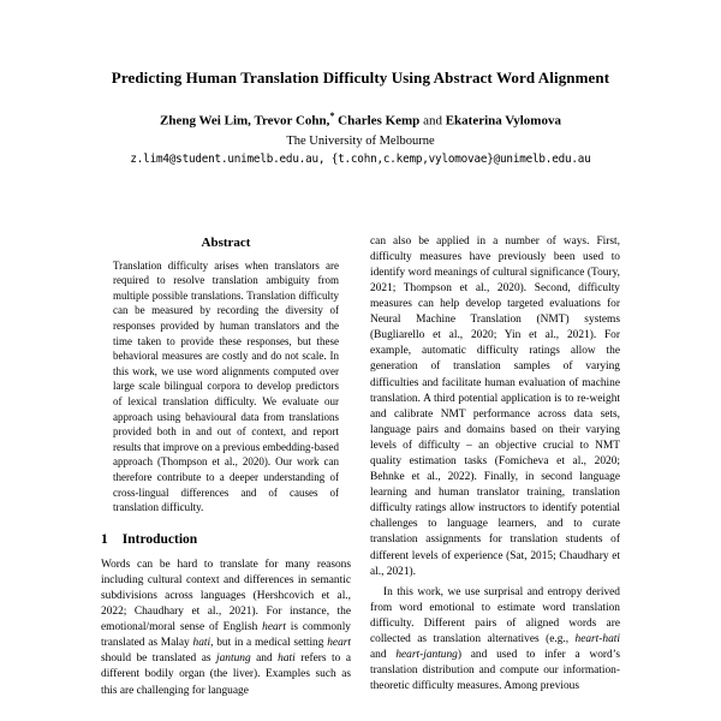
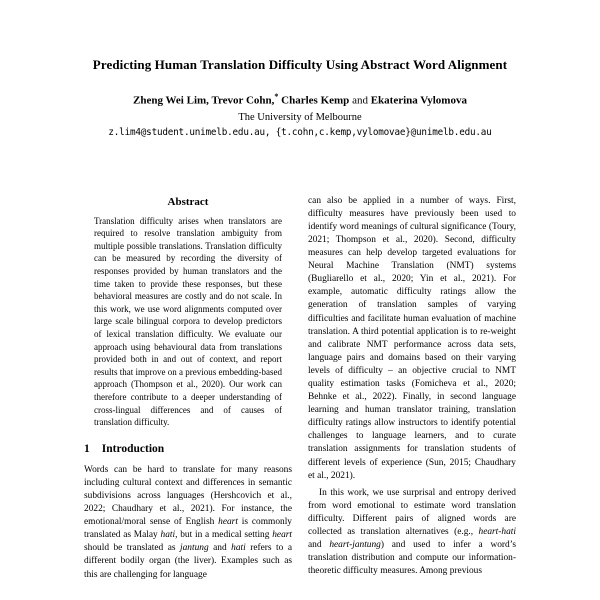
  Predicting Human Translation Difficulty Using Abstract Word Alignment
  Zheng Wei Lim, Trevor Cohn,* Charles Kemp and Ekaterina Vylomova
  The University of Melbourne
  z.lim4@student.unimelb.edu.au, {t.cohn,c.kemp,vylomovae}@unimelb.edu.au
  Abstract
  Translation difficulty arises when translators are required to resolve translation ambiguity from multiple possible translations. Translation difficulty can be measured by recording the diversity of responses provided by human translators and the time taken to provide these responses, but these behavioral measures are costly and do not scale. In this work, we use word alignments computed over large scale bilingual corpora to develop predictors of lexical translation difficulty. We evaluate our approach using behavioural data from translations provided both in and out of context, and report results that improve on a previous embedding-based approach (Thompson et al., 2020). Our work can therefore contribute to a deeper understanding of cross-lingual differences and of causes of translation difficulty.
  1 Introduction
  Words can be hard to translate for many reasons including cultural context and differences in semantic subdivisions across languages (Hershcovich et al., 2022; Chaudhary et al., 2021). For instance, the emotional/moral sense of English heart is commonly translated as Malay hati, but in a medical setting heart should be translated as jantung and hati refers to a different bodily organ (the liver). Examples such as this are challenging for language
- can also be applied in a number of ways. First, difficulty measures have previously been used to identify word meanings of cultural significance (Toury, 2021; Thompson et al., 2020). Second, difficulty measures can help develop targeted evaluations for Neural Machine Translation (NMT) systems (Bugliarello et al., 2020; Yin et al., 2021). For example, automatic difficulty ratings allow the generation of translation samples of varying difficulties and facilitate human evaluation of machine translation. A third potential application is to re-weight and calibrate NMT performance across data sets, language pairs and domains based on their varying levels of difficulty – an objective crucial to NMT quality estimation tasks (Fomicheva et al., 2020; Behnke et al., 2022). Finally, in second language learning and human translator training, translation difficulty ratings allow instructors to identify potential challenges to language learners, and to curate translation assignments for translation students of different levels of experience (Sat, 2015; Chaudhary et al., 2021).
+ can also be applied in a number of ways. First, difficulty measures have previously been used to identify word meanings of cultural significance (Toury, 2021; Thompson et al., 2020). Second, difficulty measures can help develop targeted evaluations for Neural Machine Translation (NMT) systems (Bugliarello et al., 2020; Yin et al., 2021). For example, automatic difficulty ratings allow the generation of translation samples of varying difficulties and facilitate human evaluation of machine translation. A third potential application is to re-weight and calibrate NMT performance across data sets, language pairs and domains based on their varying levels of difficulty – an objective crucial to NMT quality estimation tasks (Fomicheva et al., 2020; Behnke et al., 2022). Finally, in second language learning and human translator training, translation difficulty ratings allow instructors to identify potential challenges to language learners, and to curate translation assignments for translation students of different levels of experience (Sun, 2015; Chaudhary et al., 2021).
  In this work, we use surprisal and entropy derived from word emotional to estimate word translation difficulty. Different pairs of aligned words are collected as translation alternatives (e.g., heart-hati and heart-jantung) and used to infer a word’s translation distribution and compute our information-theoretic difficulty measures. Among previous
